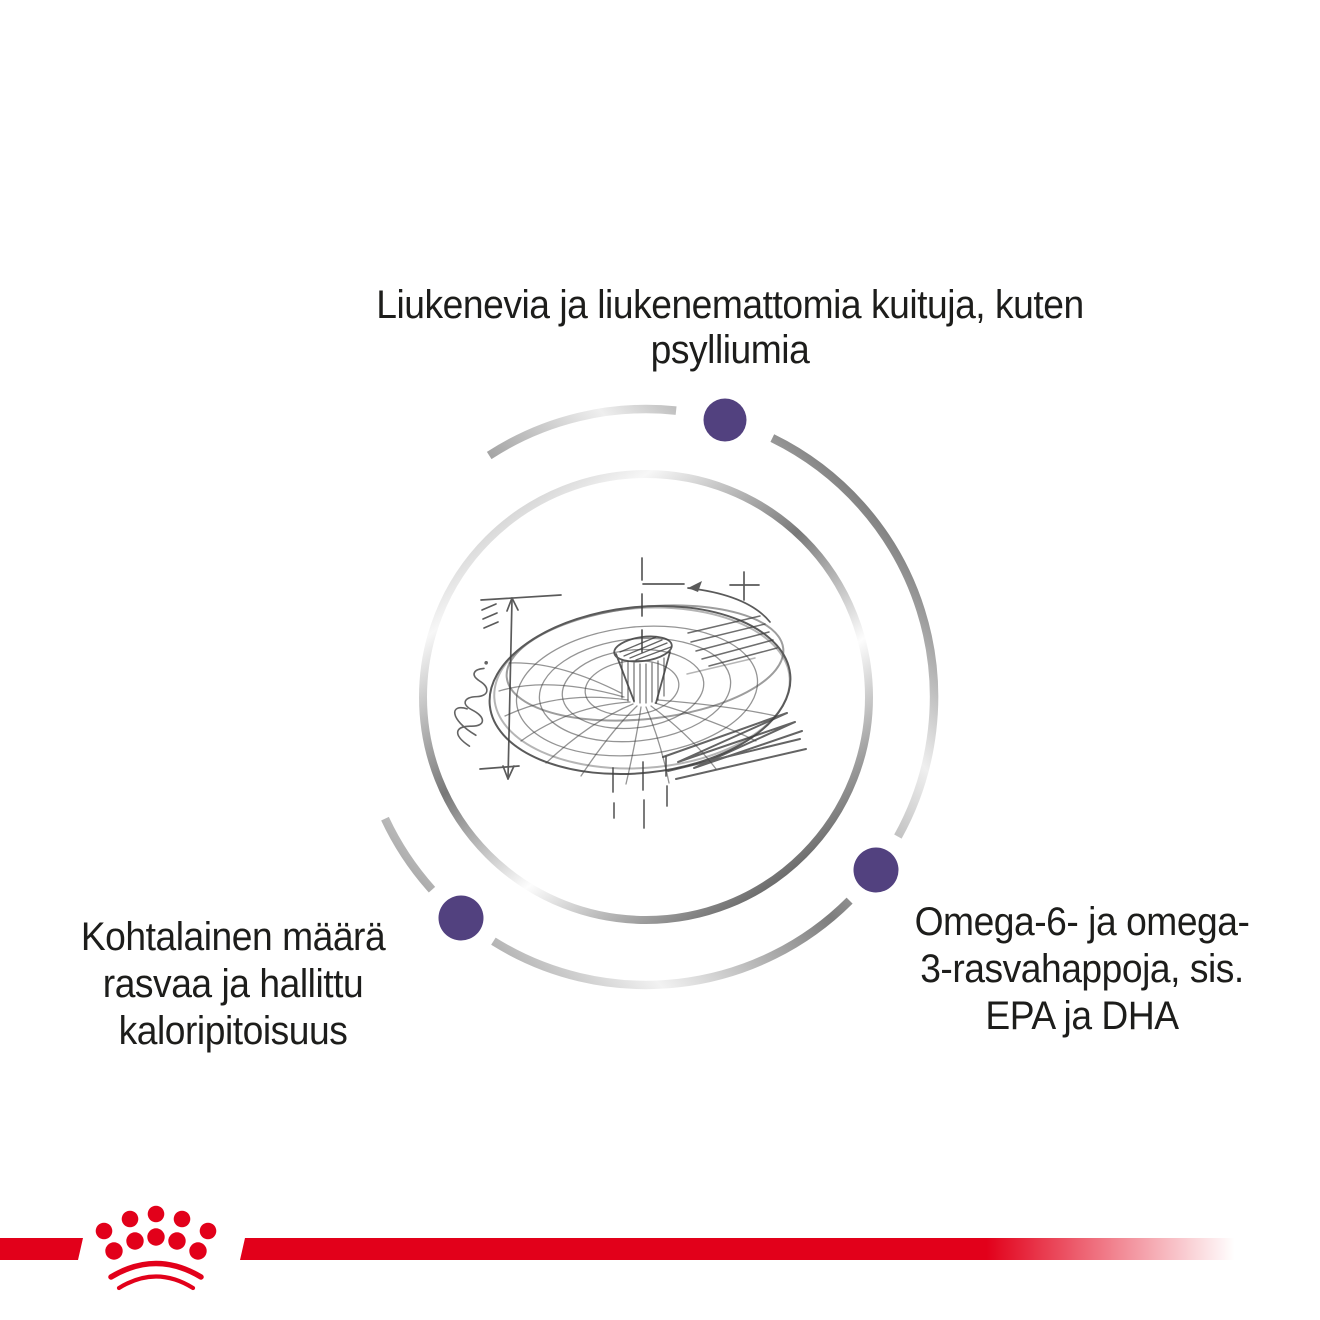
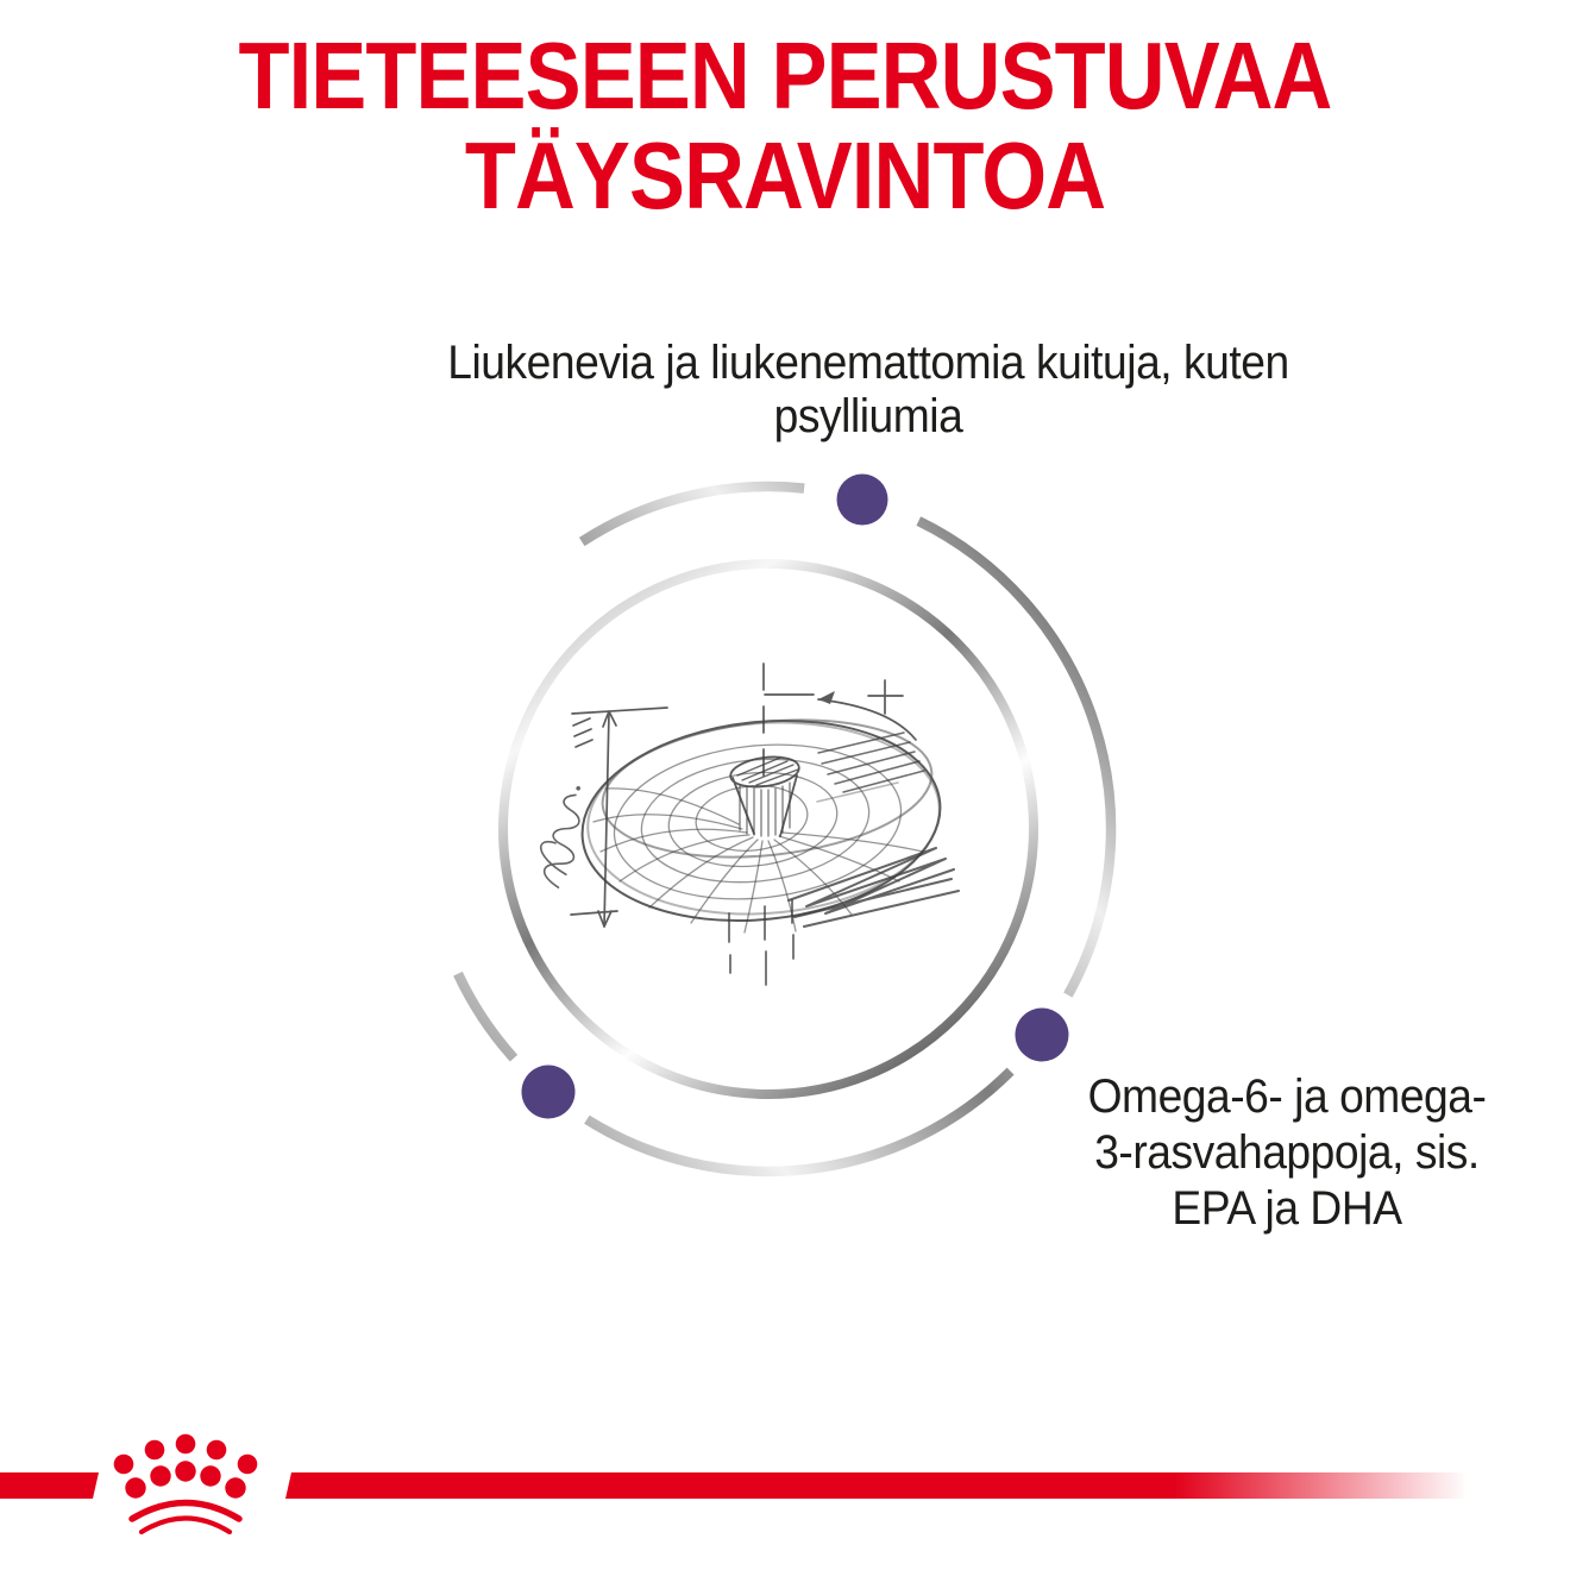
+ TIETEESEEN PERUSTUVAA
+ TÄYSRAVINTOA
  Liukenevia ja liukenemattomia kuituja, kuten
  psylliumia
- Kohtalainen määrä
- rasvaa ja hallittu
- kaloripitoisuus
  Omega-6- ja omega-
  3-rasvahappoja, sis.
  EPA ja DHA
